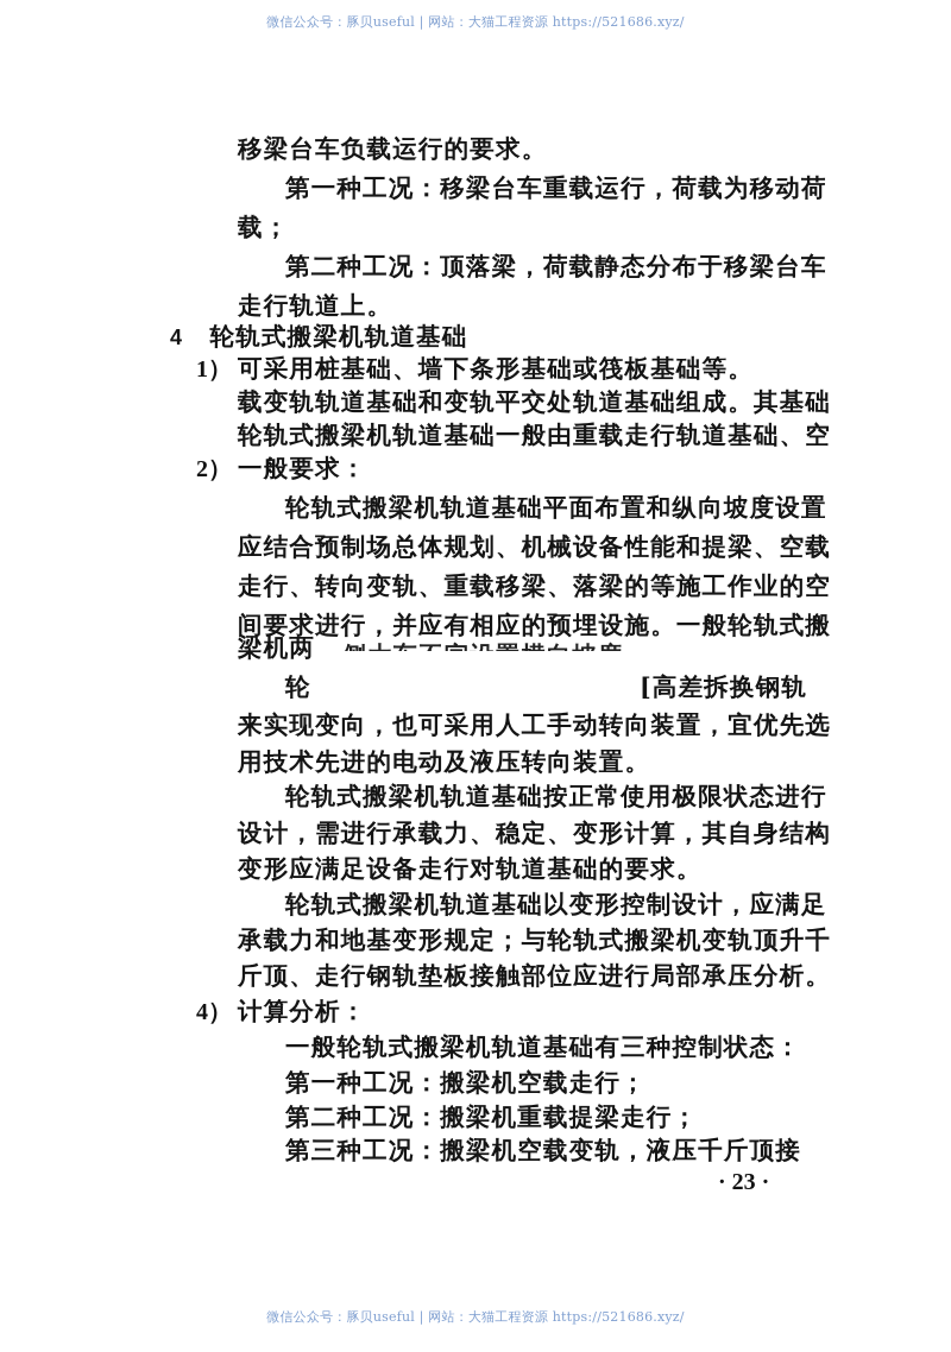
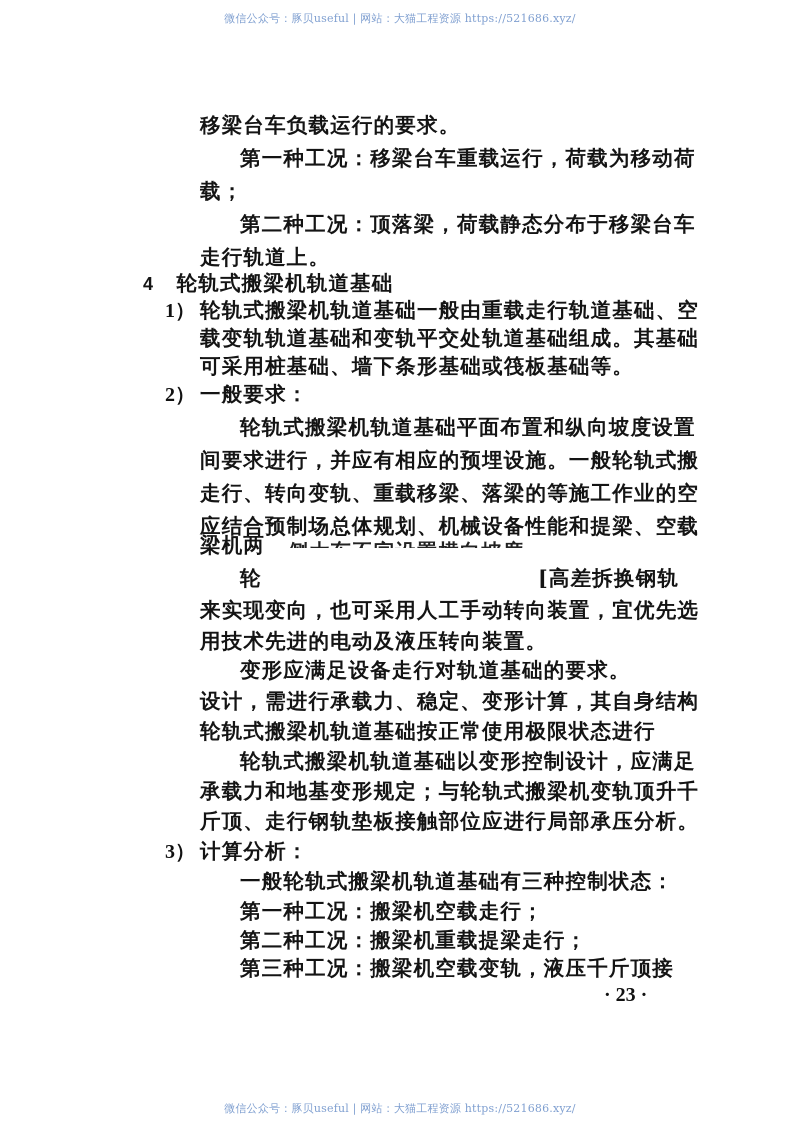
  微信公众号：豚贝useful | 网站：大猫工程资源 https://521686.xyz/
  移梁台车负载运行的要求。
  第一种工况：移梁台车重载运行，荷载为移动荷
  载；
  第二种工况：顶落梁，荷载静态分布于移梁台车
  走行轨道上。
  4 轮轨式搬梁机轨道基础
  1）
- 可采用桩基础、墙下条形基础或筏板基础等。
+ 轮轨式搬梁机轨道基础一般由重载走行轨道基础、空
  载变轨轨道基础和变轨平交处轨道基础组成。其基础
- 轮轨式搬梁机轨道基础一般由重载走行轨道基础、空
+ 可采用桩基础、墙下条形基础或筏板基础等。
  2）
  一般要求：
  轮轨式搬梁机轨道基础平面布置和纵向坡度设置
- 应结合预制场总体规划、机械设备性能和提梁、空载
+ 间要求进行，并应有相应的预埋设施。一般轮轨式搬
  走行、转向变轨、重载移梁、落梁的等施工作业的空
- 间要求进行，并应有相应的预埋设施。一般轮轨式搬
+ 应结合预制场总体规划、机械设备性能和提梁、空载
  梁机两
  轮
  [高差拆换钢轨
  来实现变向，也可采用人工手动转向装置，宜优先选
  用技术先进的电动及液压转向装置。
- 轮轨式搬梁机轨道基础按正常使用极限状态进行
+ 变形应满足设备走行对轨道基础的要求。
  设计，需进行承载力、稳定、变形计算，其自身结构
- 变形应满足设备走行对轨道基础的要求。
+ 轮轨式搬梁机轨道基础按正常使用极限状态进行
  轮轨式搬梁机轨道基础以变形控制设计，应满足
  承载力和地基变形规定；与轮轨式搬梁机变轨顶升千
  斤顶、走行钢轨垫板接触部位应进行局部承压分析。
- 4）
+ 3）
  计算分析：
  一般轮轨式搬梁机轨道基础有三种控制状态：
  第一种工况：搬梁机空载走行；
  第二种工况：搬梁机重载提梁走行；
  第三种工况：搬梁机空载变轨，液压千斤顶接
  · 23 ·
  微信公众号：豚贝useful | 网站：大猫工程资源 https://521686.xyz/
